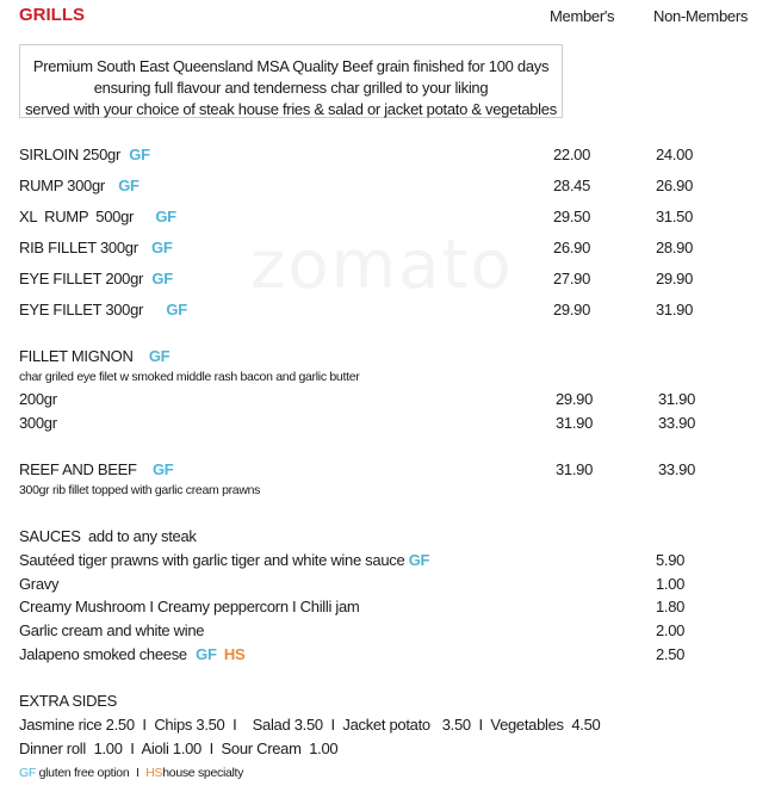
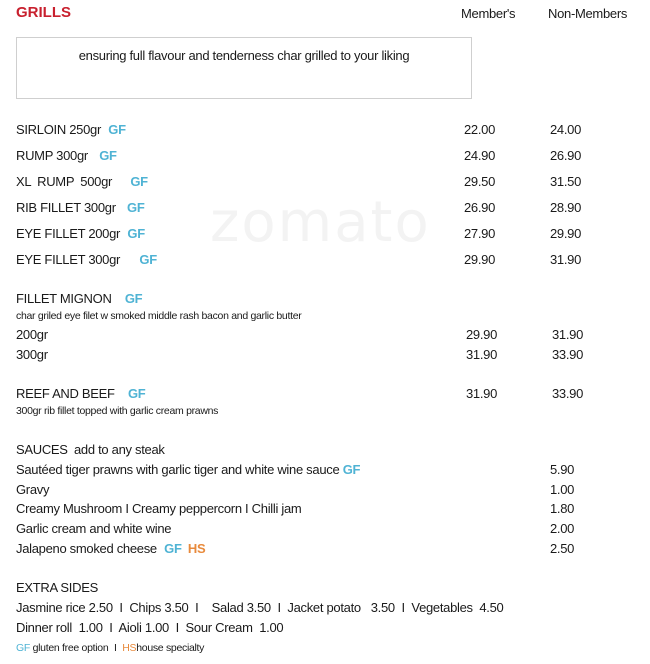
  GRILLS
  Member's
  Non-Members
- Premium South East Queensland MSA Quality Beef grain finished for 100 days
  ensuring full flavour and tenderness char grilled to your liking
- served with your choice of steak house fries & salad or jacket potato & vegetables
  SIRLOIN 250gr GF
  22.00
  24.00
  RUMP 300gr GF
- 28.45
+ 24.90
  26.90
  XL RUMP 500gr GF
  29.50
  31.50
  RIB FILLET 300gr GF
  26.90
  28.90
  EYE FILLET 200gr GF
  27.90
  29.90
  EYE FILLET 300gr GF
  29.90
  31.90
  FILLET MIGNON GF
  char griled eye filet w smoked middle rash bacon and garlic butter
  200gr
  29.90
  31.90
  300gr
  31.90
  33.90
  REEF AND BEEF GF
  31.90
  33.90
  300gr rib fillet topped with garlic cream prawns
  SAUCES add to any steak
  Sautéed tiger prawns with garlic tiger and white wine sauce GF
  5.90
  Gravy
  1.00
  Creamy Mushroom I Creamy peppercorn I Chilli jam
  1.80
  Garlic cream and white wine
  2.00
  Jalapeno smoked cheese GF HS
  2.50
  EXTRA SIDES
  Jasmine rice 2.50 I Chips 3.50 I Salad 3.50 I Jacket potato 3.50 I Vegetables 4.50
  Dinner roll 1.00 I Aioli 1.00 I Sour Cream 1.00
  GF gluten free option I HShouse specialty
